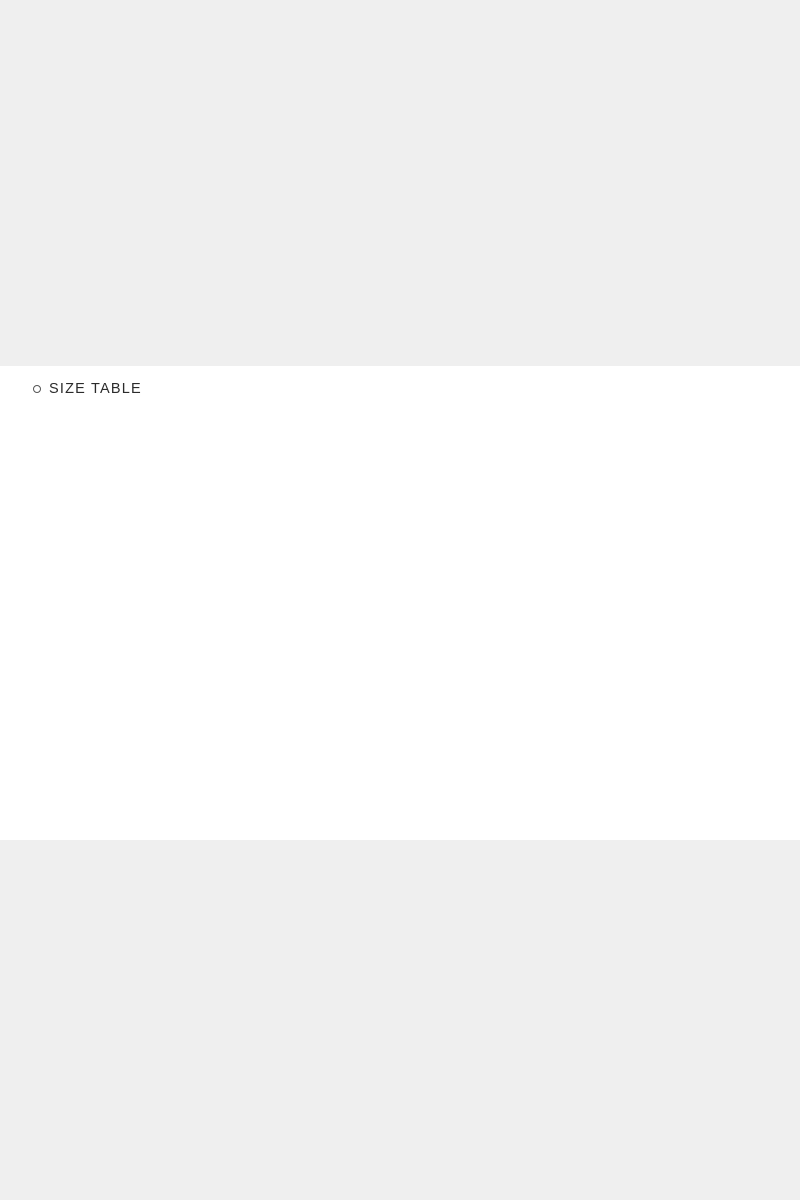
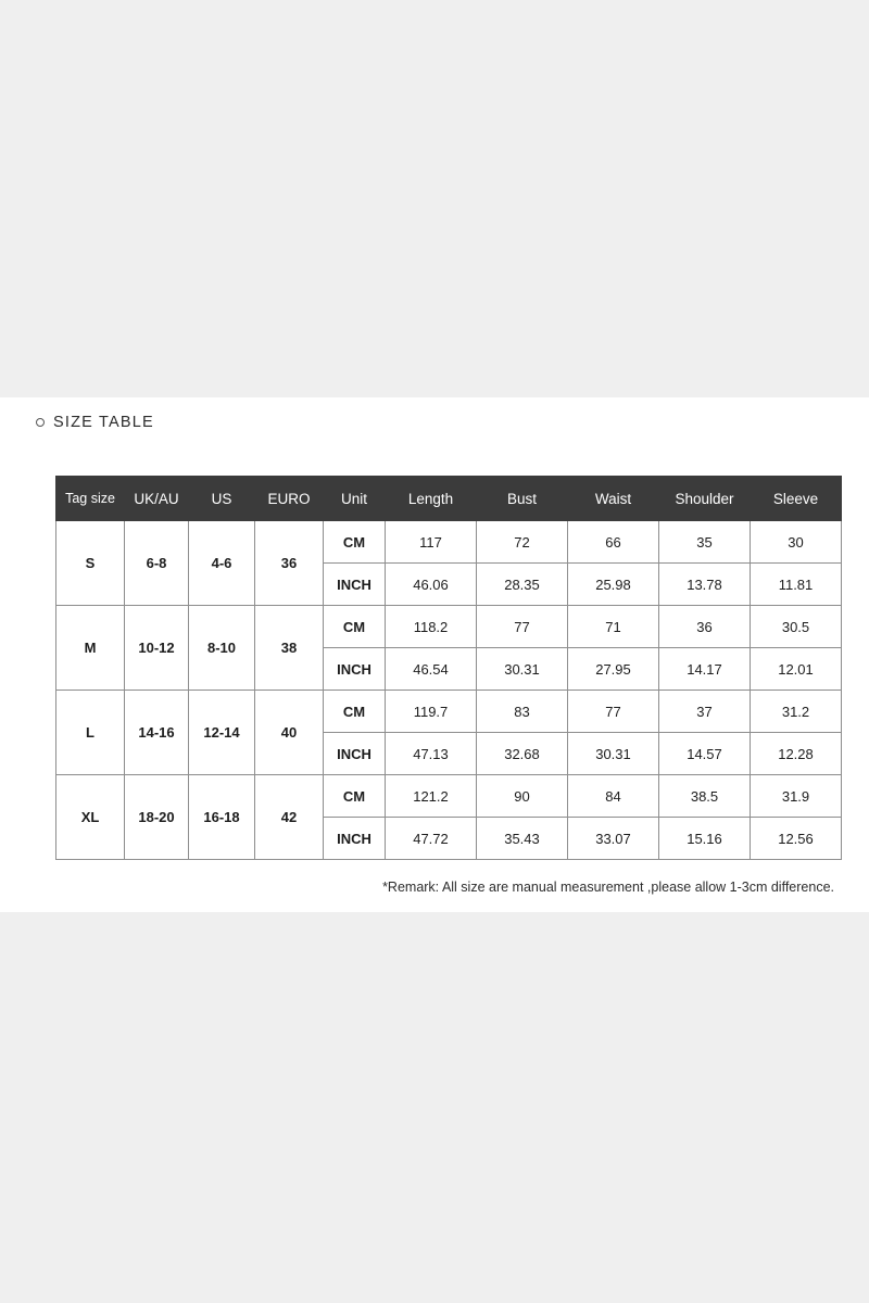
  SIZE TABLE
+ Tag size	UK/AU	US	EURO	Unit	Length	Bust	Waist	Shoulder	Sleeve
+ S	6-8	4-6	36	CM	117	72	66	35	30
+ INCH	46.06	28.35	25.98	13.78	11.81
+ M	10-12	8-10	38	CM	118.2	77	71	36	30.5
+ INCH	46.54	30.31	27.95	14.17	12.01
+ L	14-16	12-14	40	CM	119.7	83	77	37	31.2
+ INCH	47.13	32.68	30.31	14.57	12.28
+ XL	18-20	16-18	42	CM	121.2	90	84	38.5	31.9
+ INCH	47.72	35.43	33.07	15.16	12.56
+ *Remark: All size are manual measurement ,please allow 1-3cm difference.
